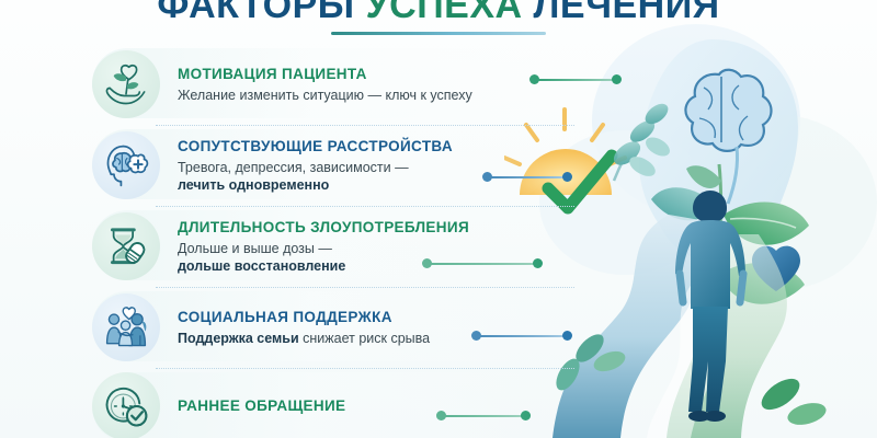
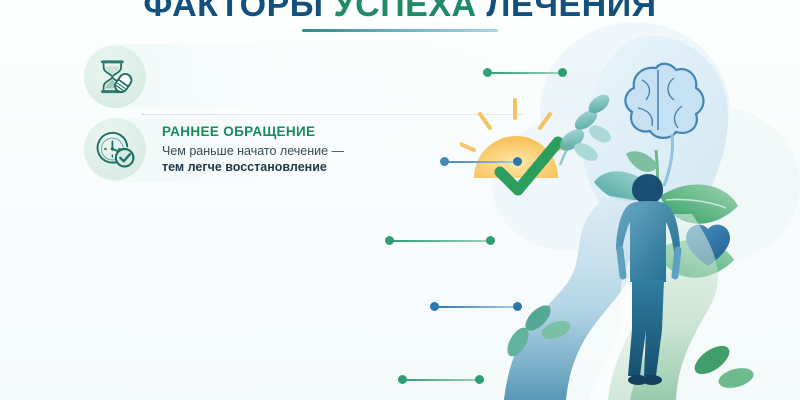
  ФАКТОРЫ УСПЕХА ЛЕЧЕНИЯ
- МОТИВАЦИЯ ПАЦИЕНТА
- Желание изменить ситуацию — ключ к успеху
- СОПУТСТВУЮЩИЕ РАССТРОЙСТВА
- Тревога, депрессия, зависимости —
- лечить одновременно
- ДЛИТЕЛЬНОСТЬ ЗЛОУПОТРЕБЛЕНИЯ
- Дольше и выше дозы —
- дольше восстановление
- СОЦИАЛЬНАЯ ПОДДЕРЖКА
- Поддержка семьи снижает риск срыва
  РАННЕЕ ОБРАЩЕНИЕ
+ Чем раньше начато лечение —
+ тем легче восстановление
